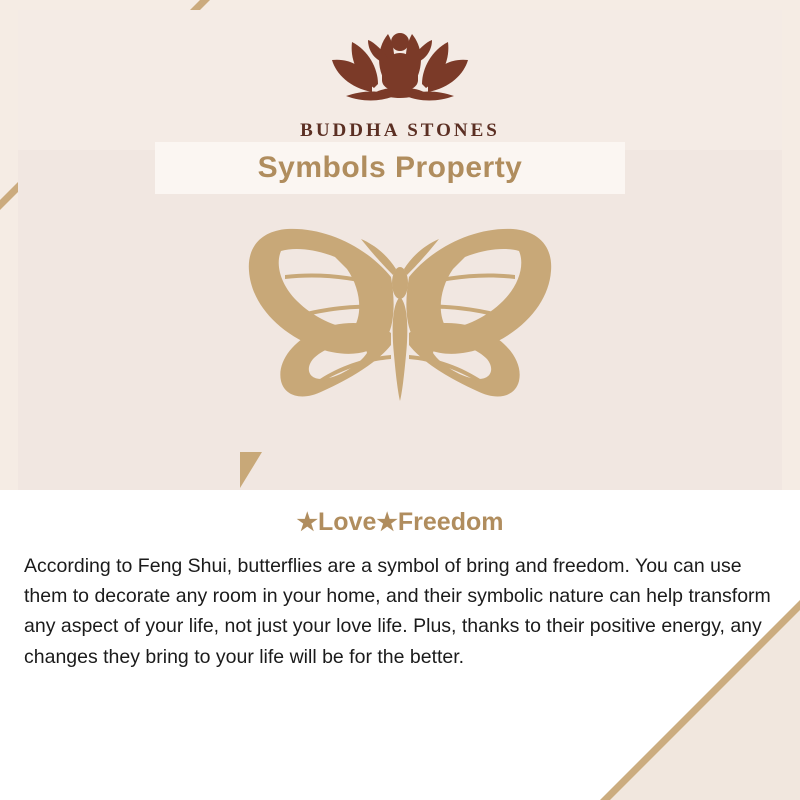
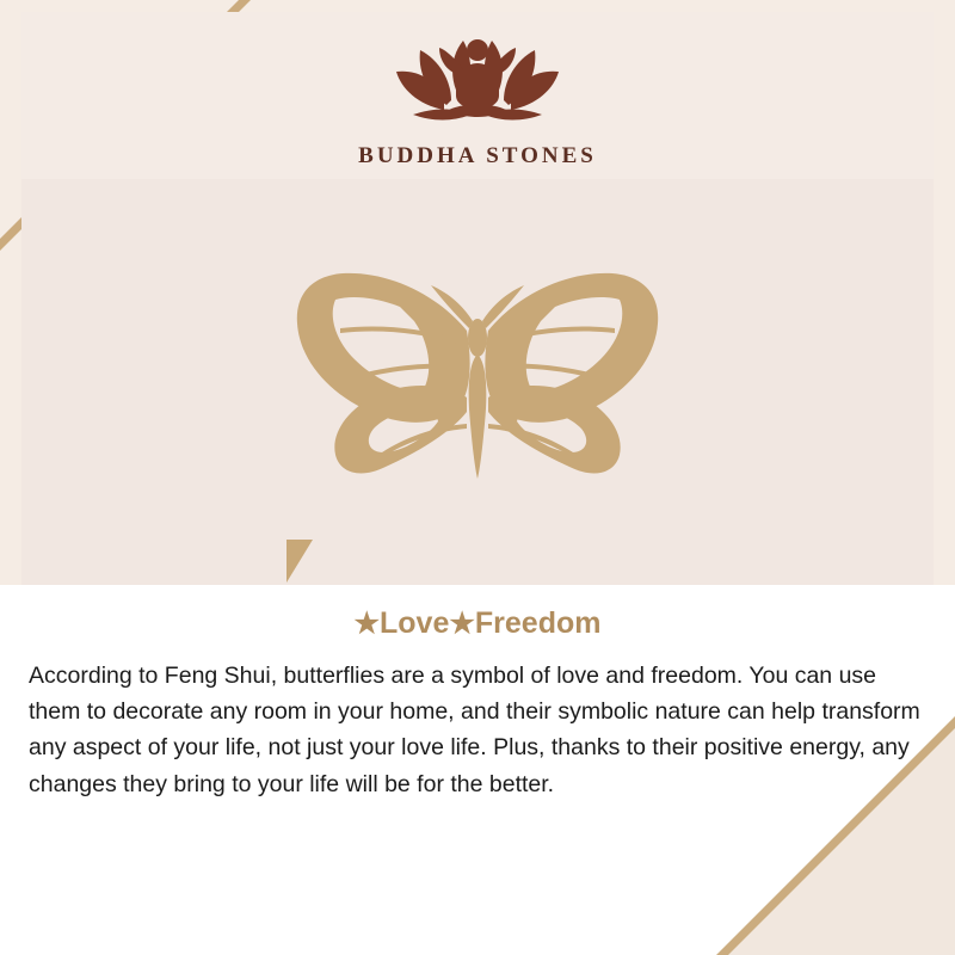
  BUDDHA STONES
- Symbols Property
  ★Love★Freedom
- According to Feng Shui, butterflies are a symbol of bring and freedom. You can use them to decorate any room in your home, and their symbolic nature can help transform any aspect of your life, not just your love life. Plus, thanks to their positive energy, any changes they bring to your life will be for the better.
+ According to Feng Shui, butterflies are a symbol of love and freedom. You can use them to decorate any room in your home, and their symbolic nature can help transform any aspect of your life, not just your love life. Plus, thanks to their positive energy, any changes they bring to your life will be for the better.
